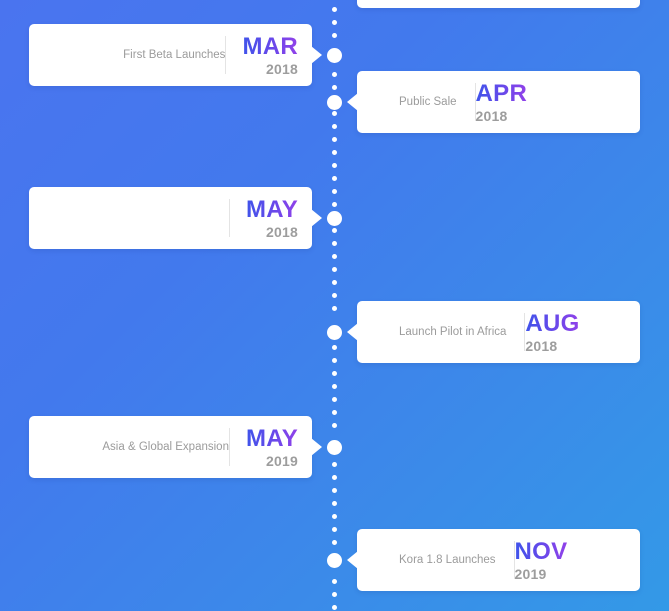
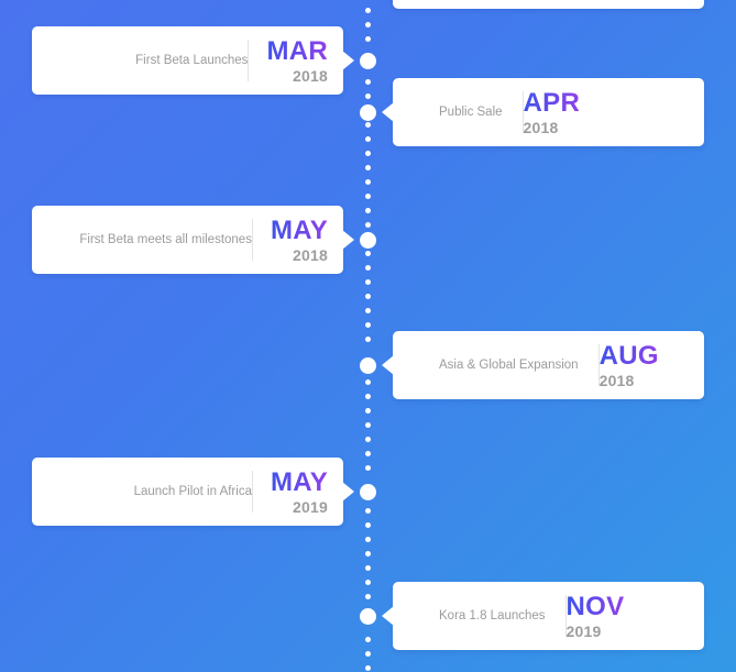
  First Beta Launches
  MAR
  2018
  Public Sale
  APR
  2018
+ First Beta meets all milestones
  MAY
  2018
- Launch Pilot in Africa
+ Asia & Global Expansion
  AUG
  2018
- Asia & Global Expansion
+ Launch Pilot in Africa
  MAY
  2019
  Kora 1.8 Launches
  NOV
  2019
